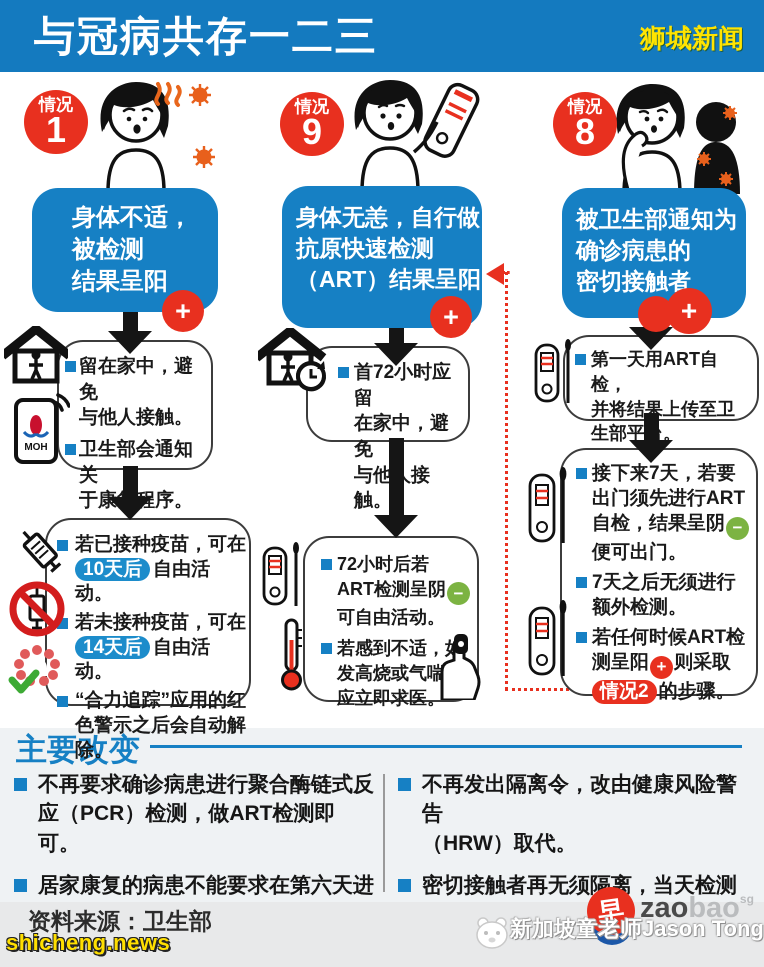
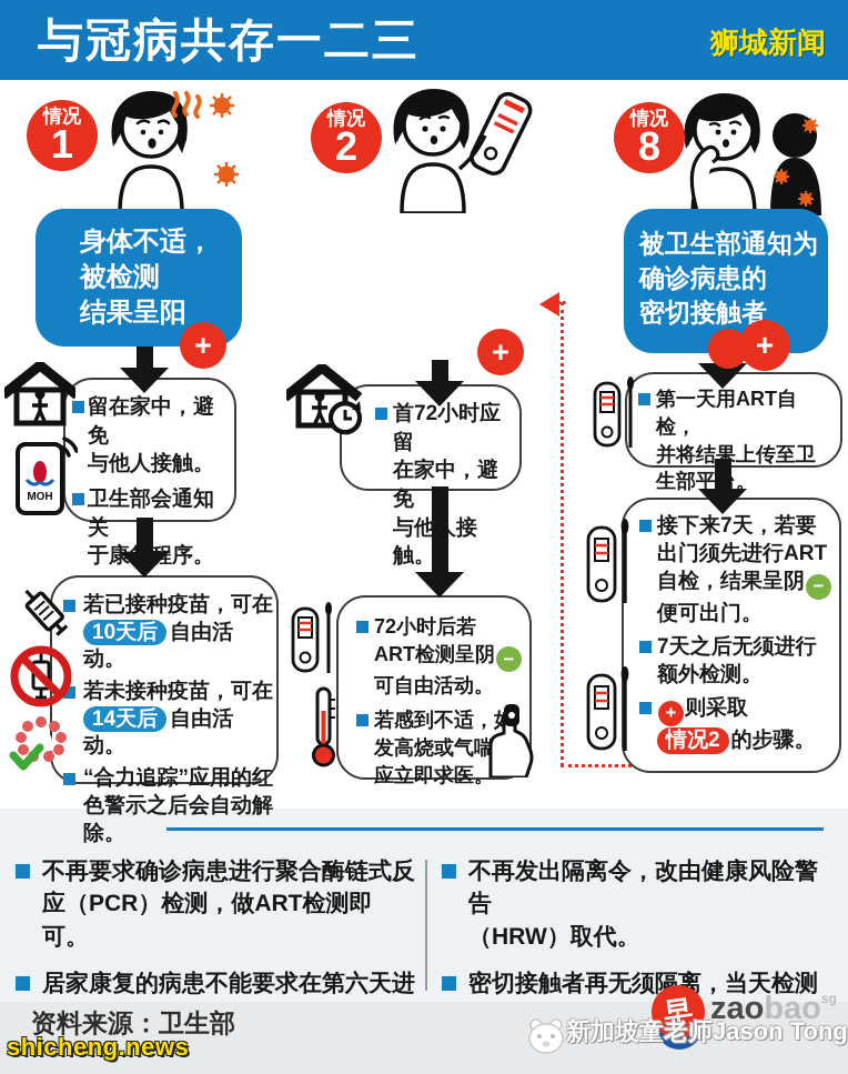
  与冠病共存一二三
  狮城新闻
  情况
  1
  身体不适，
  被检测
  结果呈阳
  +
  留在家中，避免
  与他人接触。
  卫生部会通知关
  于康复程序。
  MOH
  若已接种疫苗，可在
  10天后 自由活动。
  若未接种疫苗，可在
  14天后 自由活动。
  “合力追踪”应用的红
  色警示之后会自动解
  除。
  情况
- 9
+ 2
- 身体无恙，自行做
- 抗原快速检测
- （ART）结果呈阳
  +
  首72小时应留
  在家中，避免
  与他接触。
  72小时后若
  ART检测呈阴
  −
  可自由活动。
  若感到不适，
  发高烧或气喘
  应立即求医。
  情况
  8
  被卫生部通知为
  确诊病患的
  密切接触者
  +
  第一天用ART自检，
  并将结果上传至卫
  生部平。
  接下来7天，若要
  出门须先进行ART
  自检，结果呈阴
  −
  便可出门。
  7天之后无须进行
  额外检测。
- 若任何时候ART检
- 测呈阳
  +
  则采取
  情况2 的步骤。
- 主要改变
  不再要求确诊病患进行聚合酶链式反
  应（PCR）检测，做ART检测即可。
  居家康复的病患不能要求在第六天进
  不再发出隔离令，改由健康风险警告
  （HRW）取代。
  密切接触者再无须隔离，当天检测
  资料来源：卫生部
  shicheng.news
  zaobaosg
  新加坡童老师Jason Tong
